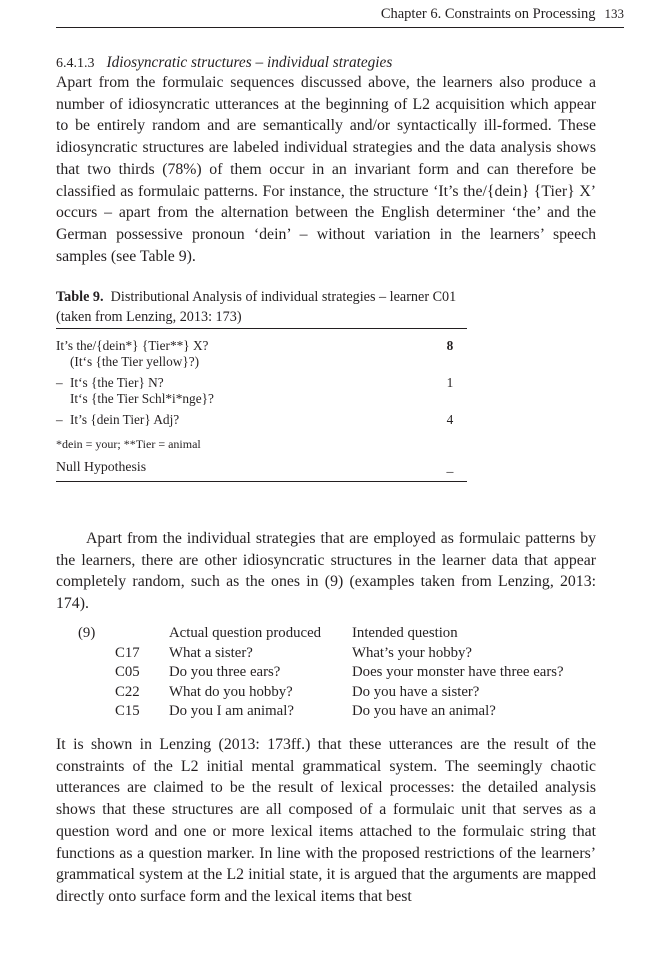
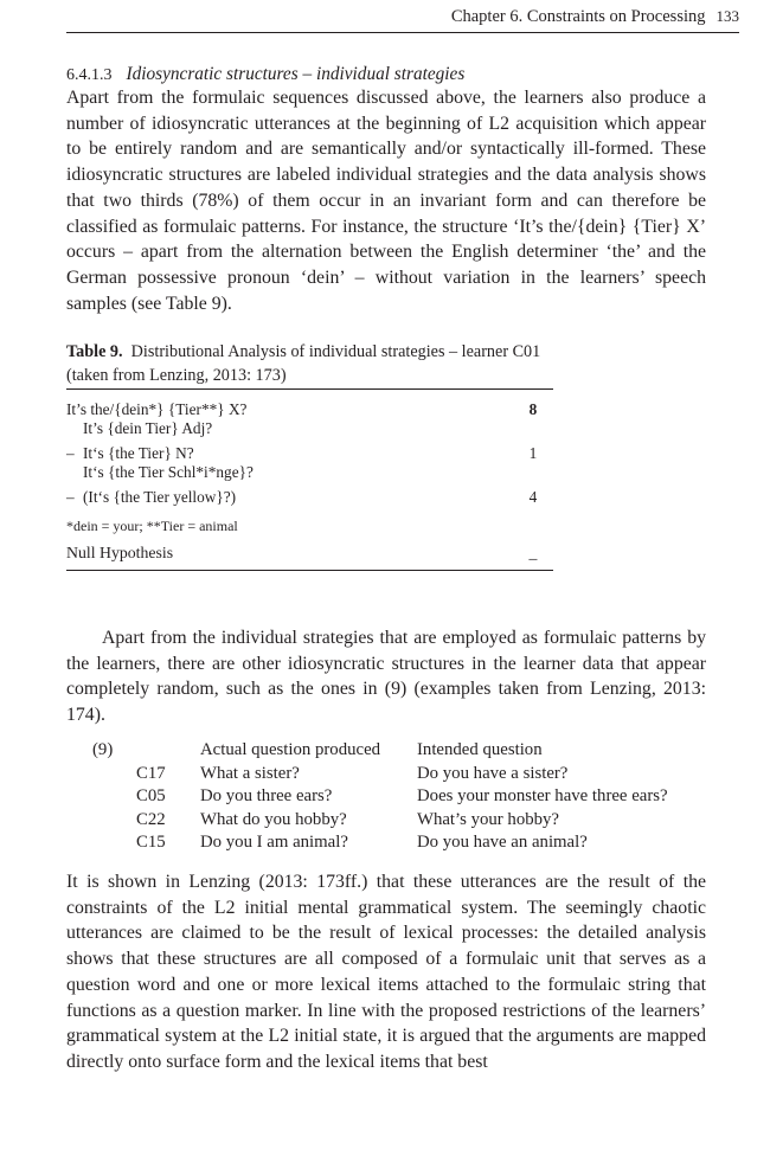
  Chapter 6. Constraints on Processing 133
  6.4.1.3 Idiosyncratic structures – individual strategies
  Apart from the formulaic sequences discussed above, the learners also produce a number of idiosyncratic utterances at the beginning of L2 acquisition which appear to be entirely random and are semantically and/or syntactically ill-formed. These idiosyncratic structures are labeled individual strategies and the data analysis shows that two thirds (78%) of them occur in an invariant form and can therefore be classified as formulaic patterns. For instance, the structure ‘It’s the/{dein} {Tier} X’ occurs – apart from the alternation between the English determiner ‘the’ and the German possessive pronoun ‘dein’ – without variation in the learners’ speech samples (see Table 9).
  Table 9. Distributional Analysis of individual strategies – learner C01
  (taken from Lenzing, 2013: 173)
  It’s the/{dein*} {Tier**} X?
  8
- (It‘s {the Tier yellow}?)
+ It’s {dein Tier} Adj?
  – It‘s {the Tier} N?
  1
  It‘s {the Tier Schl*i*nge}?
- – It’s {dein Tier} Adj?
+ – (It‘s {the Tier yellow}?)
  4
  *dein = your; **Tier = animal
  Null Hypothesis
  _
  Apart from the individual strategies that are employed as formulaic patterns by the learners, there are other idiosyncratic structures in the learner data that appear completely random, such as the ones in (9) (examples taken from Lenzing, 2013: 174).
  (9)
  Actual question produced
  Intended question
  C17
  What a sister?
- What’s your hobby?
+ Do you have a sister?
  C05
  Do you three ears?
  Does your monster have three ears?
  C22
  What do you hobby?
- Do you have a sister?
+ What’s your hobby?
  C15
  Do you I am animal?
  Do you have an animal?
  It is shown in Lenzing (2013: 173ff.) that these utterances are the result of the constraints of the L2 initial mental grammatical system. The seemingly chaotic utterances are claimed to be the result of lexical processes: the detailed analysis shows that these structures are all composed of a formulaic unit that serves as a question word and one or more lexical items attached to the formulaic string that functions as a question marker. In line with the proposed restrictions of the learners’ grammatical system at the L2 initial state, it is argued that the arguments are mapped directly onto surface form and the lexical items that best
